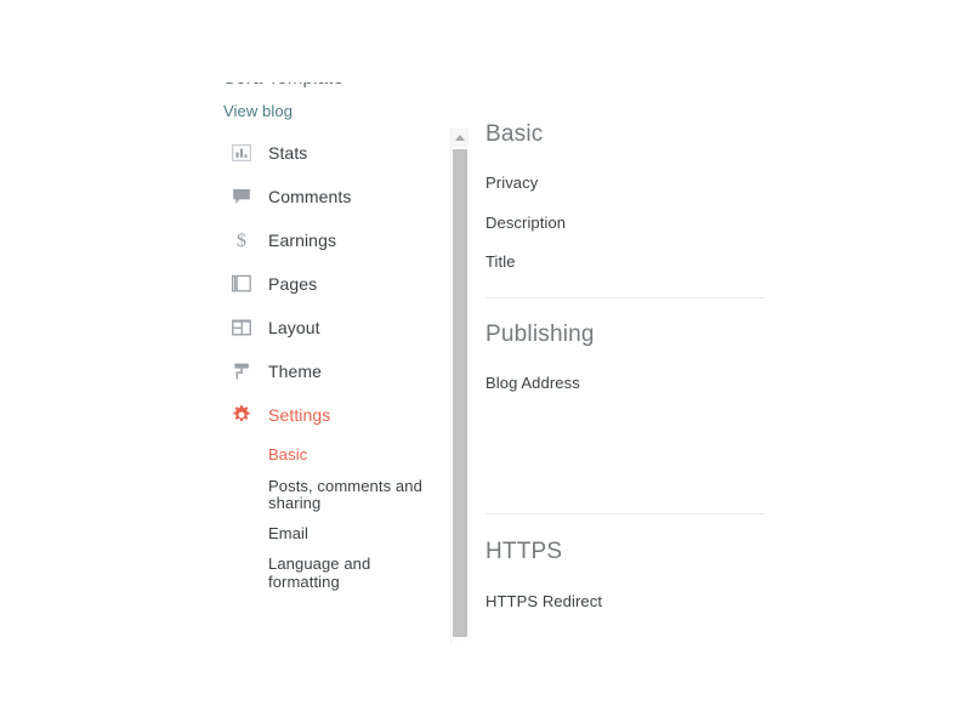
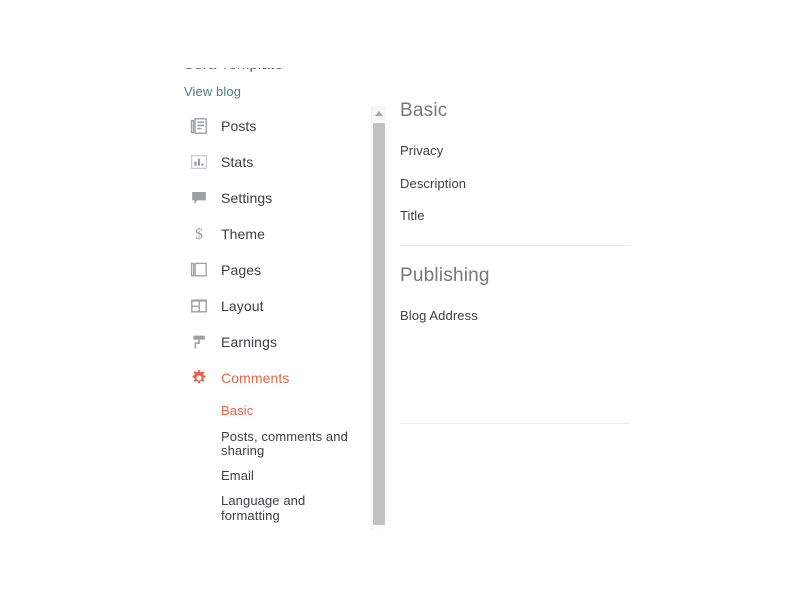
  View blog
+ Posts
  Stats
- Comments
+ Settings
  $
- Earnings
+ Theme
  Pages
  Layout
- Theme
+ Earnings
- Settings
+ Comments
  Basic
  Posts, comments and sharing
  Email
  Language and formatting
  Basic
  Privacy
  Description
  Title
  Publishing
  Blog Address
- HTTPS
- HTTPS Redirect
